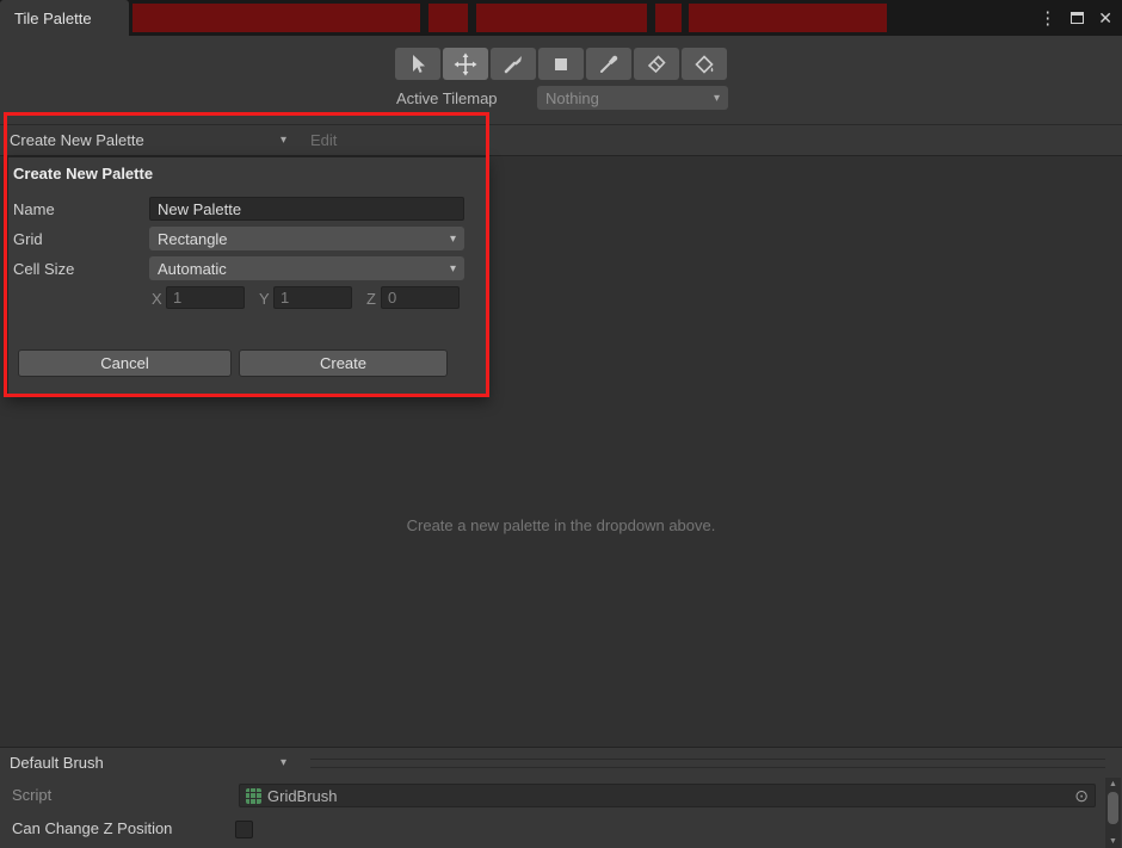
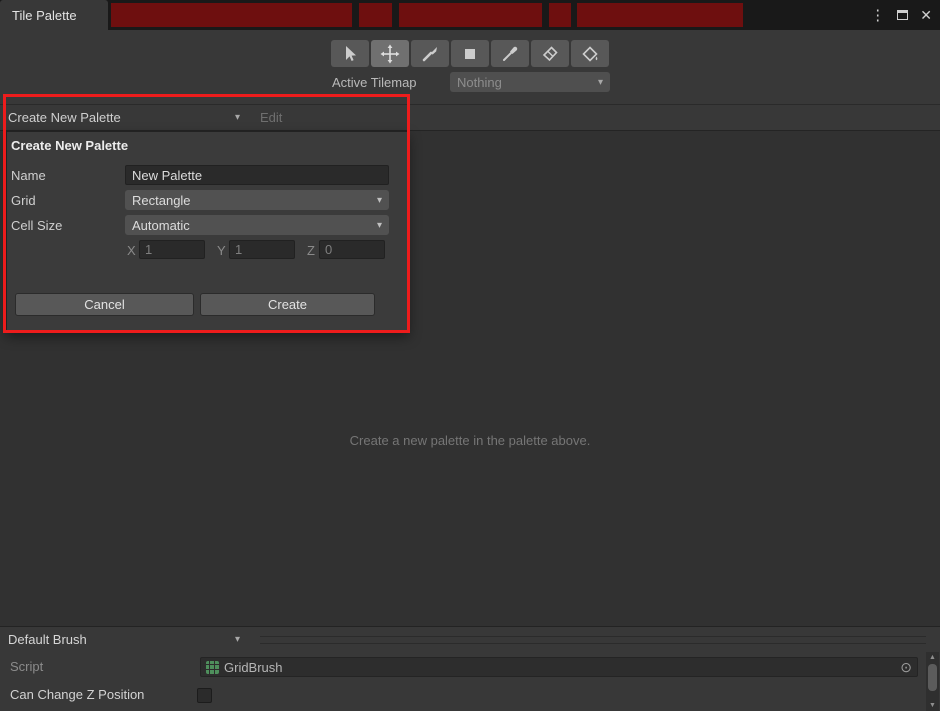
  Tile Palette
  ⋮
  ✕
  Active Tilemap
  Nothing
  ▾
  Create New Palette
  ▾
  Edit
- Create a new palette in the dropdown above.
+ Create a new palette in the palette above.
  Create New Palette
  Name
  New Palette
  Grid
  Rectangle
  ▾
  Cell Size
  Automatic
  ▾
  X
  1
  Y
  1
  Z
  0
  Cancel
  Create
  Default Brush
  ▾
  Script
  GridBrush
  ⊙
  Can Change Z Position
